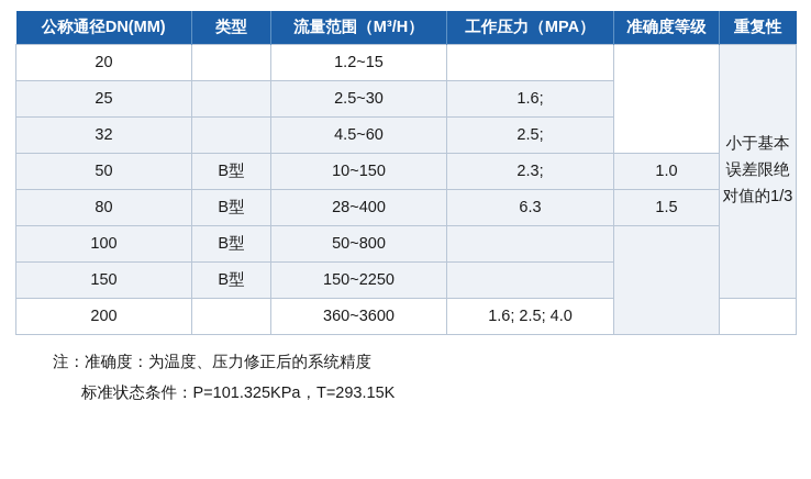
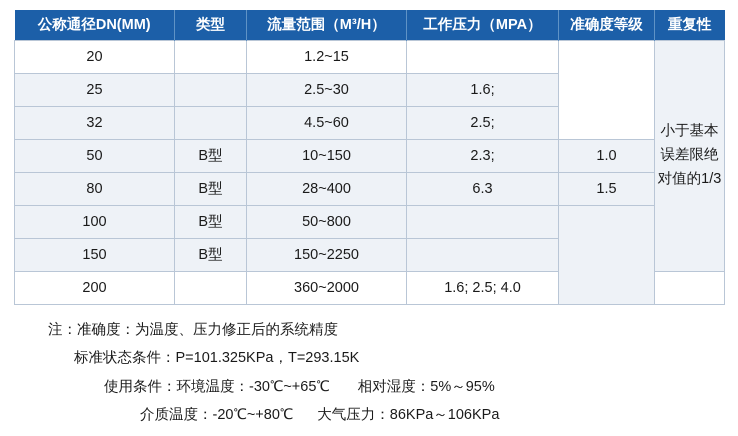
  公称通径DN(MM)	类型	流量范围（M³/H）	工作压力（MPA）	准确度等级	重复性
  20		1.2~15			小于基本误差限绝对值的1/3
  25		2.5~30	1.6;
  32		4.5~60	2.5;
  50	B型	10~150	2.3;	1.0
  80	B型	28~400	6.3	1.5
  100	B型	50~800
  150	B型	150~2250
- 200		360~3600	1.6; 2.5; 4.0
+ 200		360~2000	1.6; 2.5; 4.0
  注：准确度：为温度、压力修正后的系统精度
  标准状态条件：P=101.325KPa，T=293.15K
+ 使用条件：环境温度：-30℃~+65℃ 相对湿度：5%～95%
+ 介质温度：-20℃~+80℃ 大气压力：86KPa～106KPa
